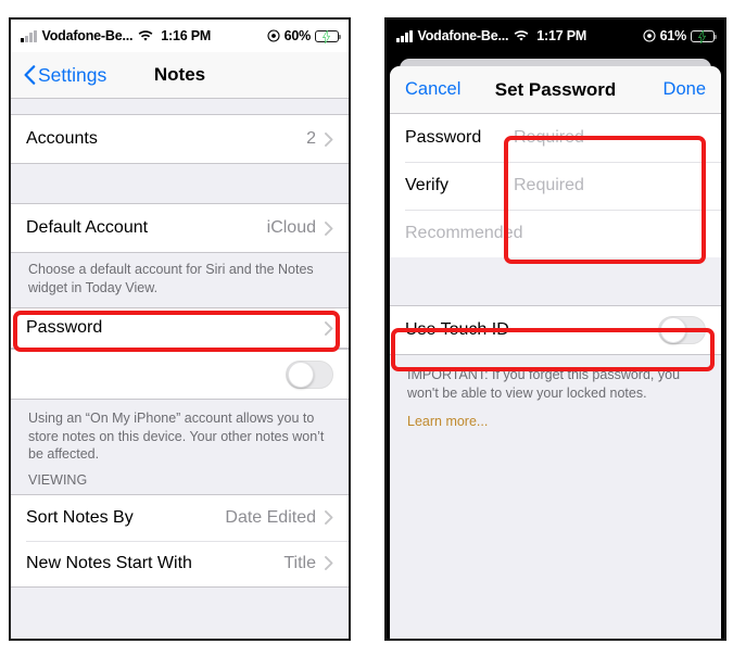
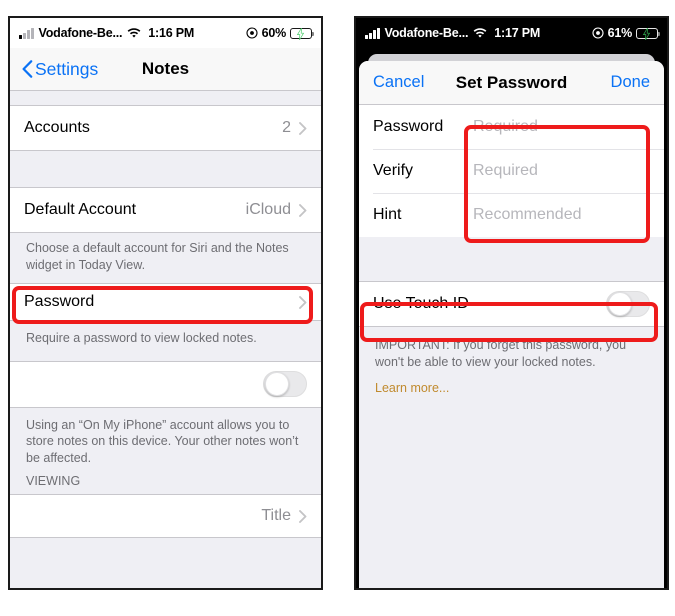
  Vodafone-Be...
  1:16 PM
  60%
  Settings
  Notes
  Accounts
  2
  Default Account
  iCloud
  Choose a default account for Siri and the Notes widget in Today View.
  Password
+ Require a password to view locked notes.
  Using an “On My iPhone” account allows you to store notes on this device. Your other notes won’t be affected.
  VIEWING
- Sort Notes By
- Date Edited
- New Notes Start With
  Title
  Vodafone-Be...
  1:17 PM
  61%
  Cancel
  Set Password
  Done
  Password
  Required
  Verify
  Required
+ Hint
  Recommended
  Use Touch ID
  IMPORTANT: If you forget this password, you won't be able to view your locked notes.
  Learn more...
